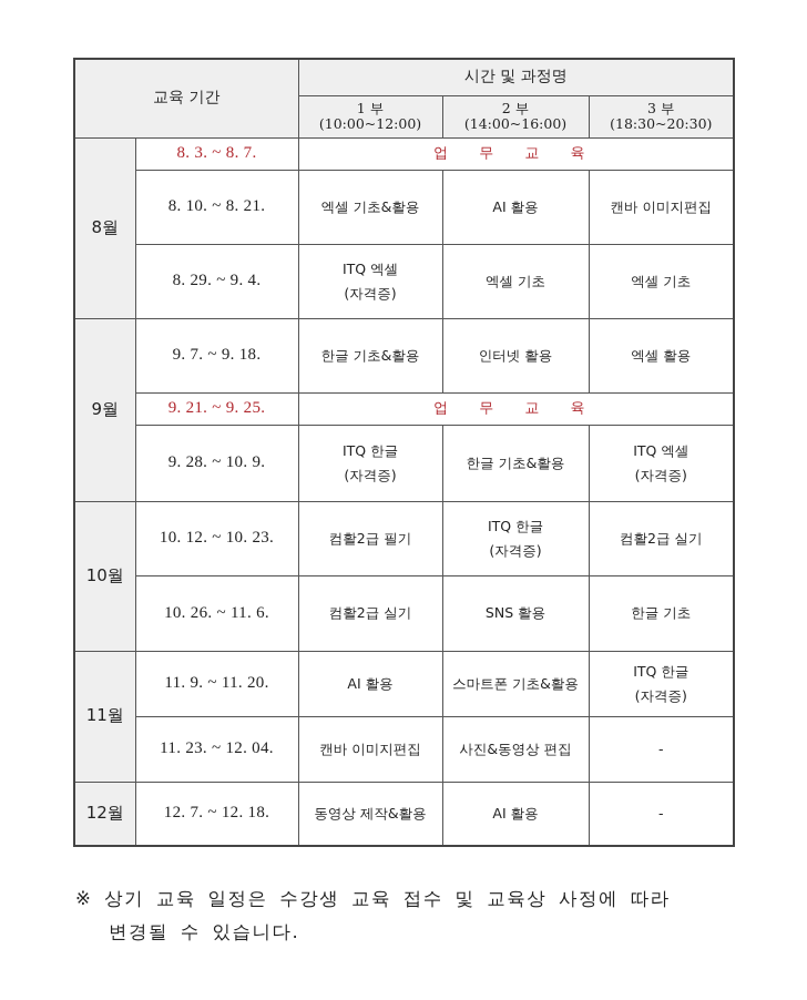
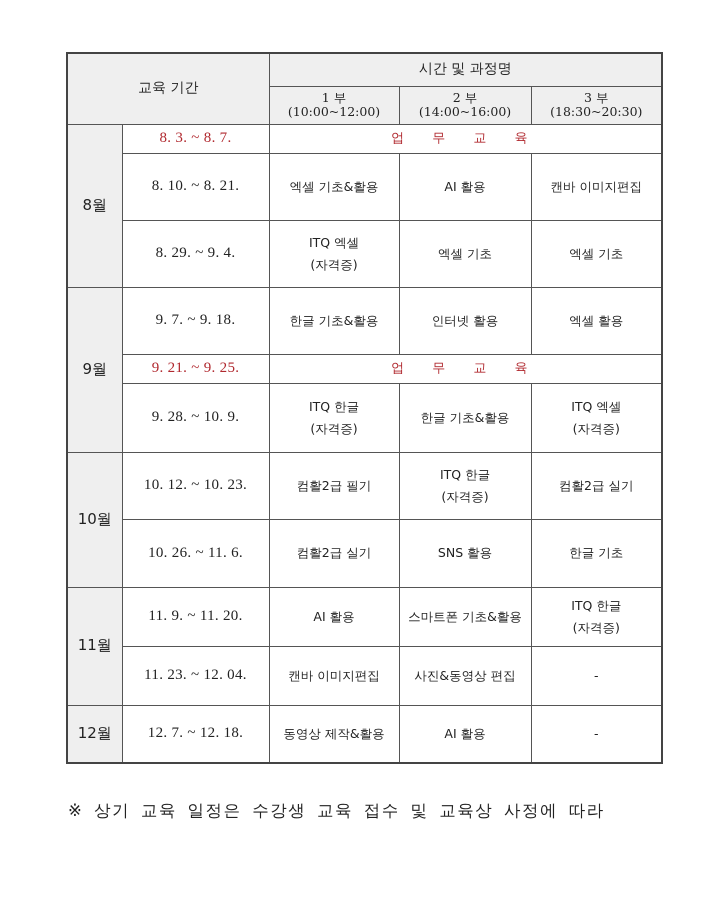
  교육 기간	시간 및 과정명
  1 부(10:00~12:00)	2 부(14:00~16:00)	3 부(18:30~20:30)
  8월	8. 3. ~ 8. 7.	업 무 교 육
  8. 10. ~ 8. 21.	엑셀 기초&활용	AI 활용	캔바 이미지편집
  8. 29. ~ 9. 4.	ITQ 엑셀(자격증)	엑셀 기초	엑셀 기초
  9월	9. 7. ~ 9. 18.	한글 기초&활용	인터넷 활용	엑셀 활용
  9. 21. ~ 9. 25.	업 무 교 육
  9. 28. ~ 10. 9.	ITQ 한글(자격증)	한글 기초&활용	ITQ 엑셀(자격증)
  10월	10. 12. ~ 10. 23.	컴활2급 필기	ITQ 한글(자격증)	컴활2급 실기
  10. 26. ~ 11. 6.	컴활2급 실기	SNS 활용	한글 기초
  11월	11. 9. ~ 11. 20.	AI 활용	스마트폰 기초&활용	ITQ 한글(자격증)
  11. 23. ~ 12. 04.	캔바 이미지편집	사진&동영상 편집	-
  12월	12. 7. ~ 12. 18.	동영상 제작&활용	AI 활용	-
  ※ 상기 교육 일정은 수강생 교육 접수 및 교육상 사정에 따라
- 변경될 수 있습니다.
